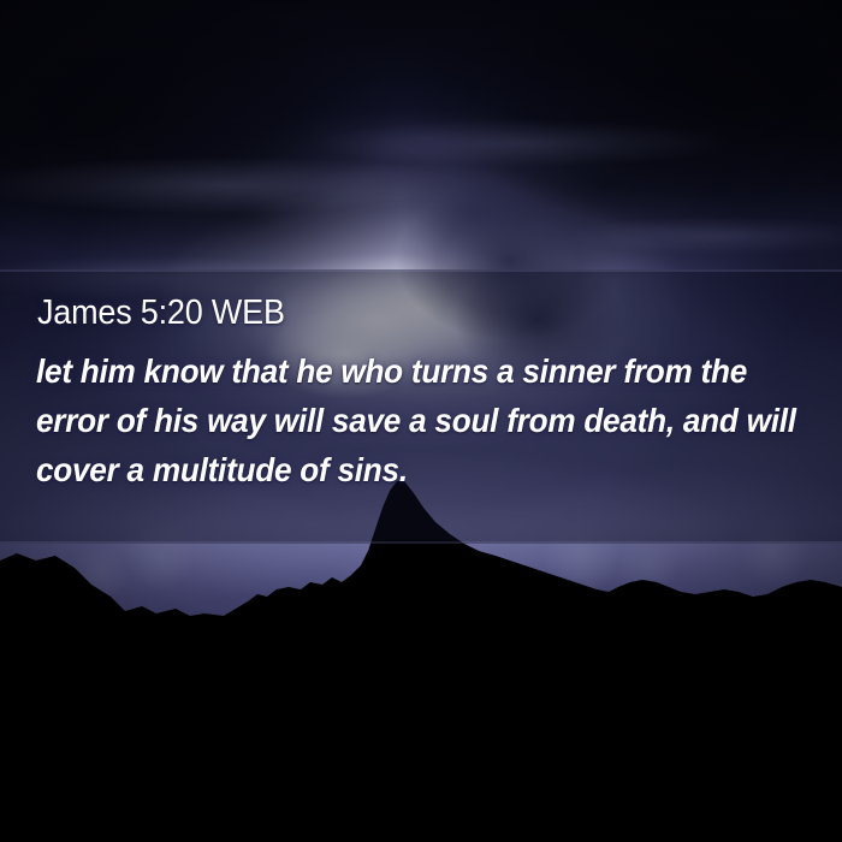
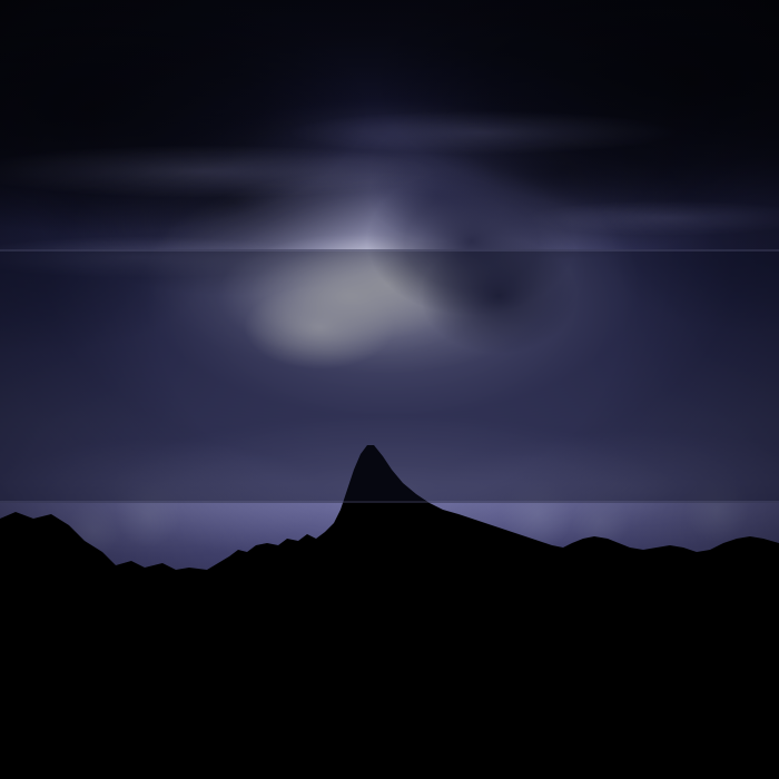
- James 5:20 WEB
- let him know that he who turns a sinner from the error of his way will save a soul from death, and will cover a multitude of sins.
